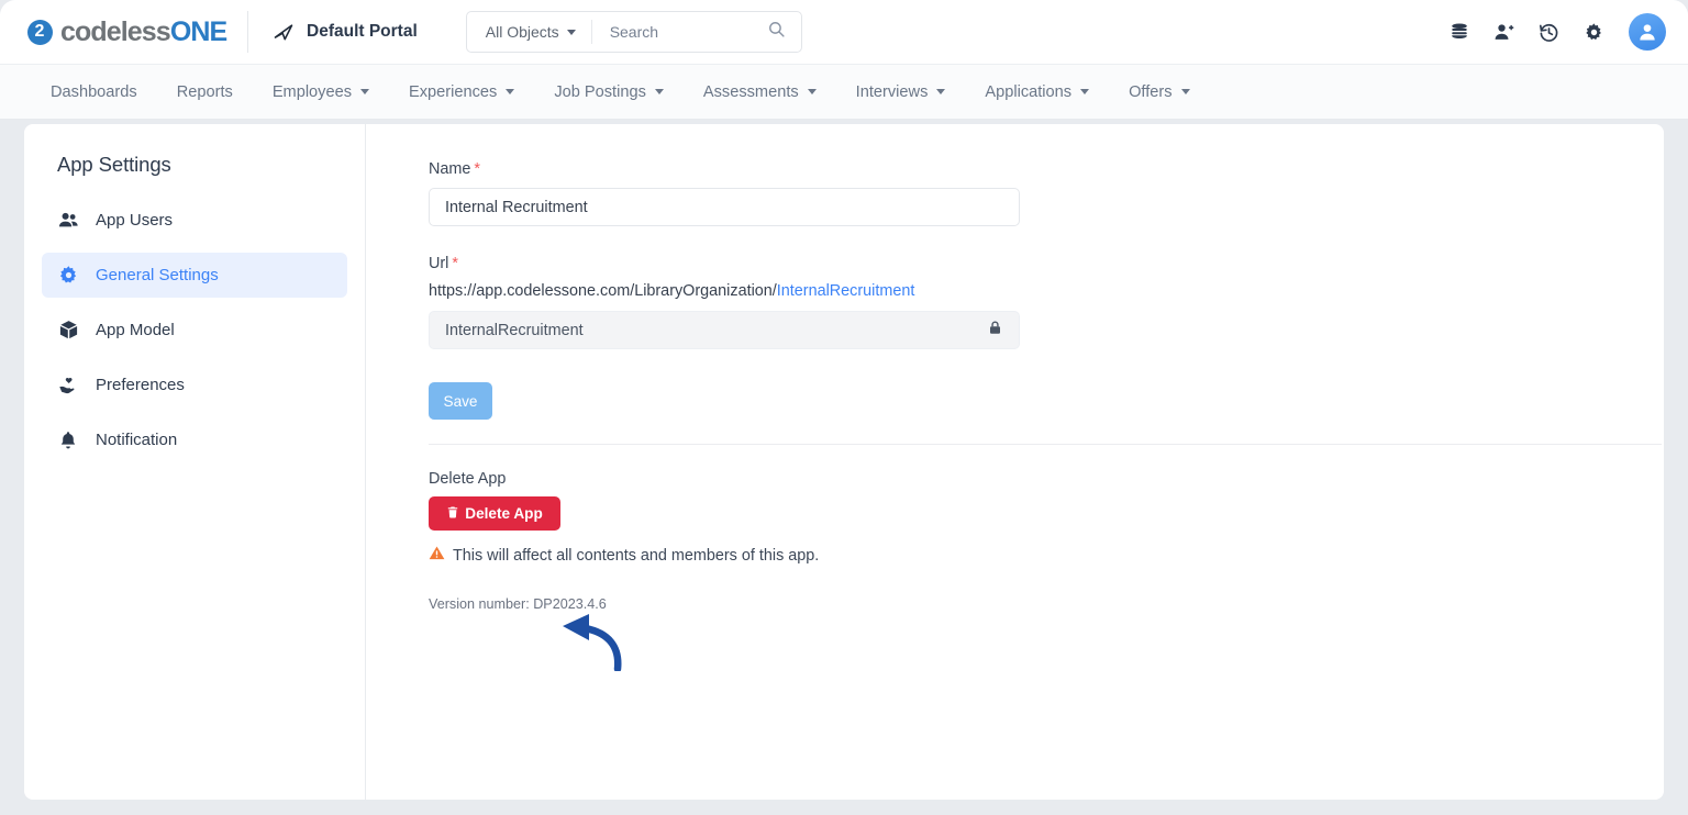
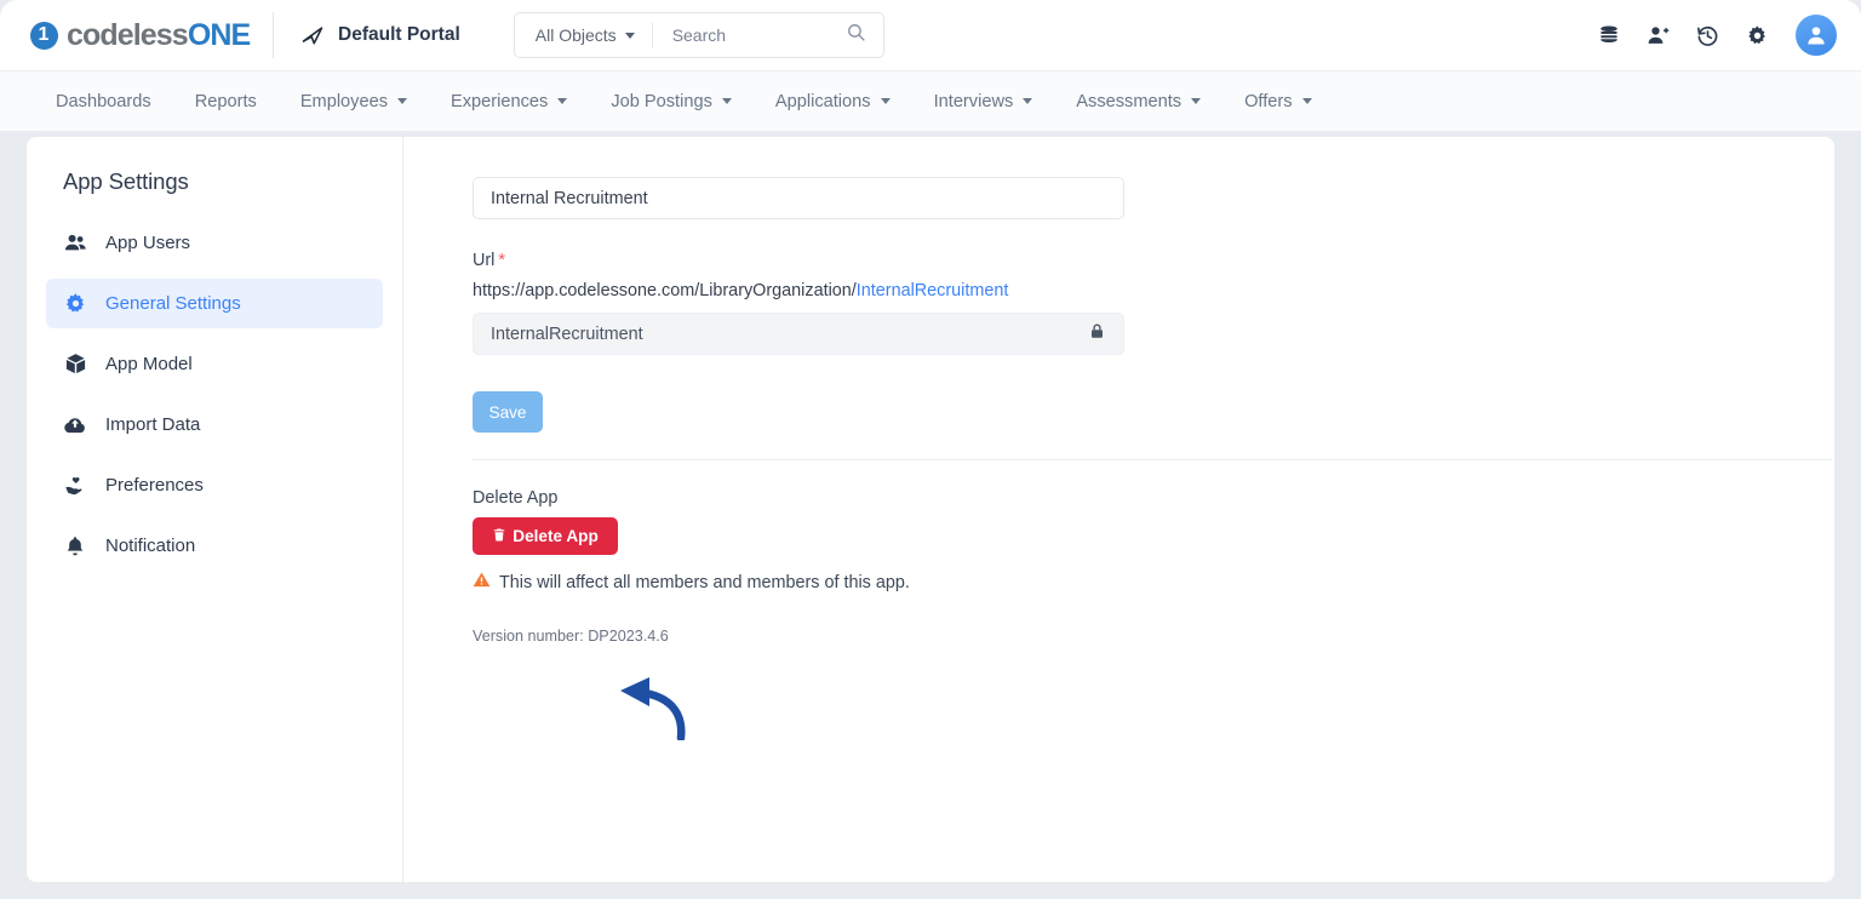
- 2
+ 1
  codelessONE
  Default Portal
  All Objects
  Search
  Dashboards
  Reports
  Employees
  Experiences
  Job Postings
- Assessments
+ Applications
  Interviews
- Applications
+ Assessments
  Offers
  App Settings
  App Users
  General Settings
  App Model
+ Import Data
  Preferences
  Notification
- Name *
  Internal Recruitment
  Url *
  https://app.codelessone.com/LibraryOrganization/InternalRecruitment
  InternalRecruitment
  Save
  Delete App
  Delete App
- This will affect all contents and members of this app.
+ This will affect all members and members of this app.
  Version number: DP2023.4.6
